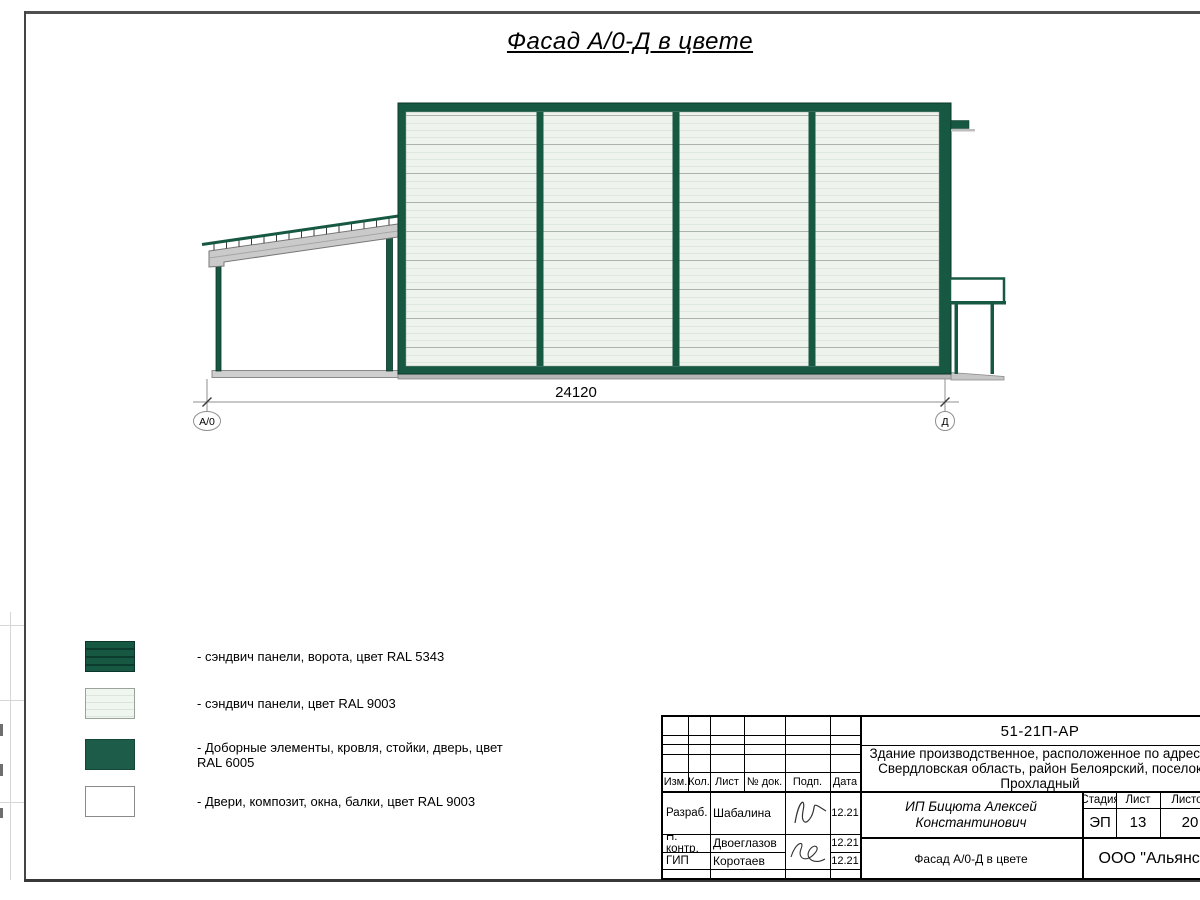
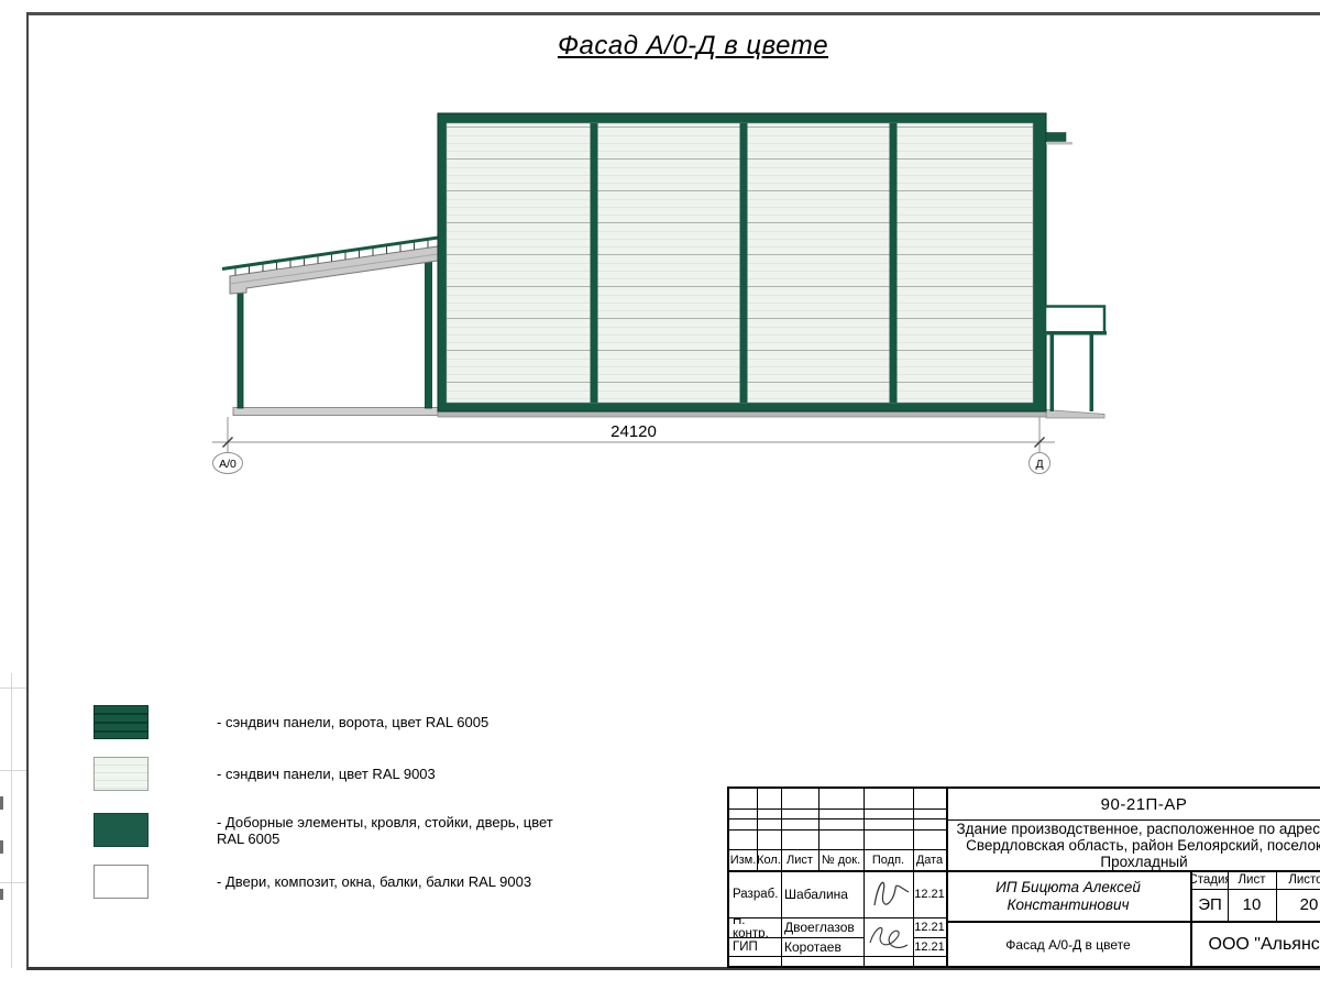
  Фасад А/0-Д в цвете
  24120
  А/0
  Д
- - сэндвич панели, ворота, цвет RAL 5343
+ - сэндвич панели, ворота, цвет RAL 6005
  - сэндвич панели, цвет RAL 9003
  - Доборные элементы, кровля, стойки, дверь, цвет RAL 6005
- - Двери, композит, окна, балки, цвет RAL 9003
+ - Двери, композит, окна, балки, балки RAL 9003
  Изм.
  Кол.
  Лист
  № док.
  Подп.
  Дата
  Разраб.
  Шабалина
  12.21
  Н. контр.
  Двоеглазов
  12.21
  ГИП
  Коротаев
  12.21
- 51-21П-АР
+ 90-21П-АР
  Здание производственное, расположенное по адрес Свердловская область, район Белоярский, поселок Прохладный
  ИП Бицюта Алексей Константинович
  Стади
  Лист
  Листо
  ЭП
- 13
+ 10
  20
  Фасад А/0-Д в цвете
  ООО "Альянс
